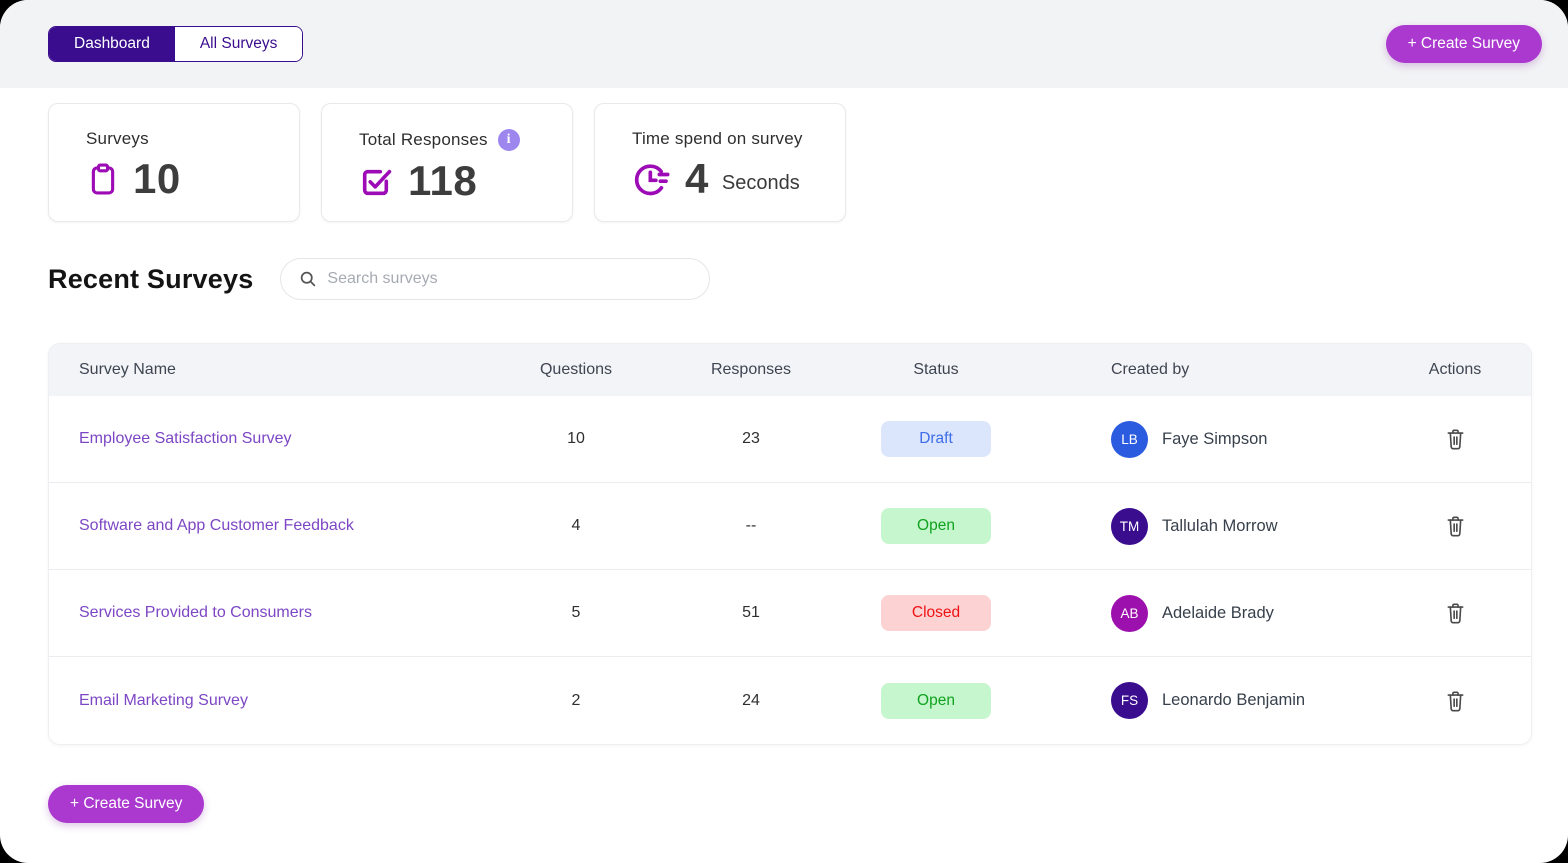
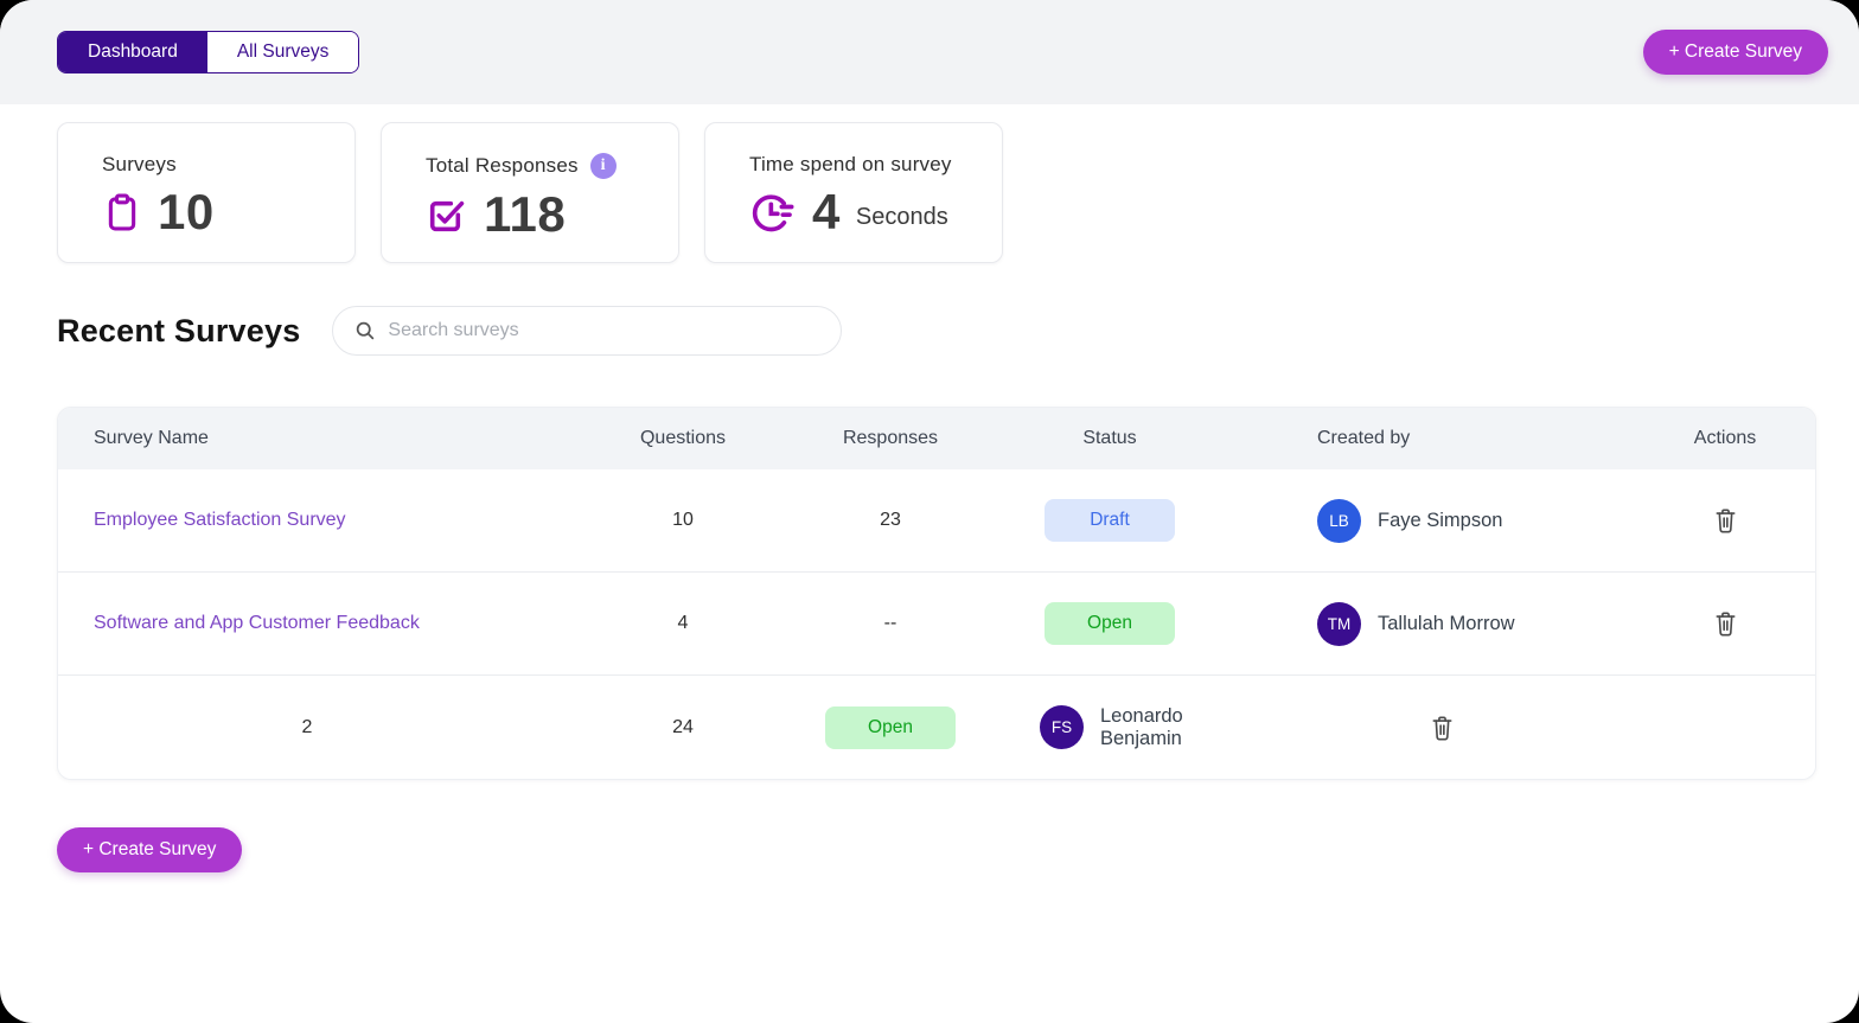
  Dashboard
  All Surveys
  + Create Survey
  Surveys
  10
  Total Responses
  i
  118
  Time spend on survey
  4
  Seconds
  Recent Surveys
  Search surveys
  Survey Name
  Questions
  Responses
  Status
  Created by
  Actions
  Employee Satisfaction Survey
  10
  23
  Draft
  LB
  Faye Simpson
  Software and App Customer Feedback
  4
  --
  Open
  TM
  Tallulah Morrow
- Services Provided to Consumers
- 5
- 51
- Closed
- AB
- Adelaide Brady
- Email Marketing Survey
  2
  24
  Open
  FS
  Leonardo Benjamin
  + Create Survey
